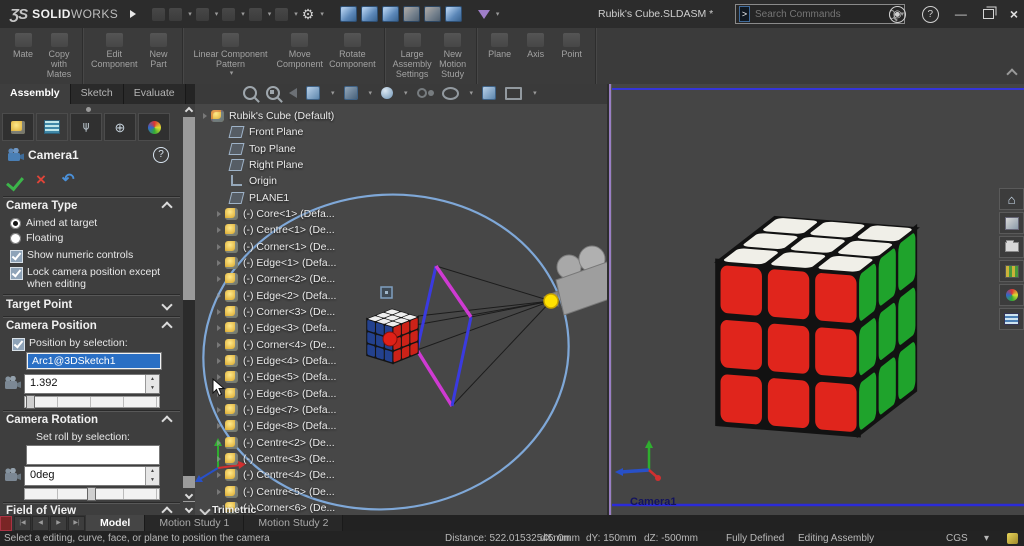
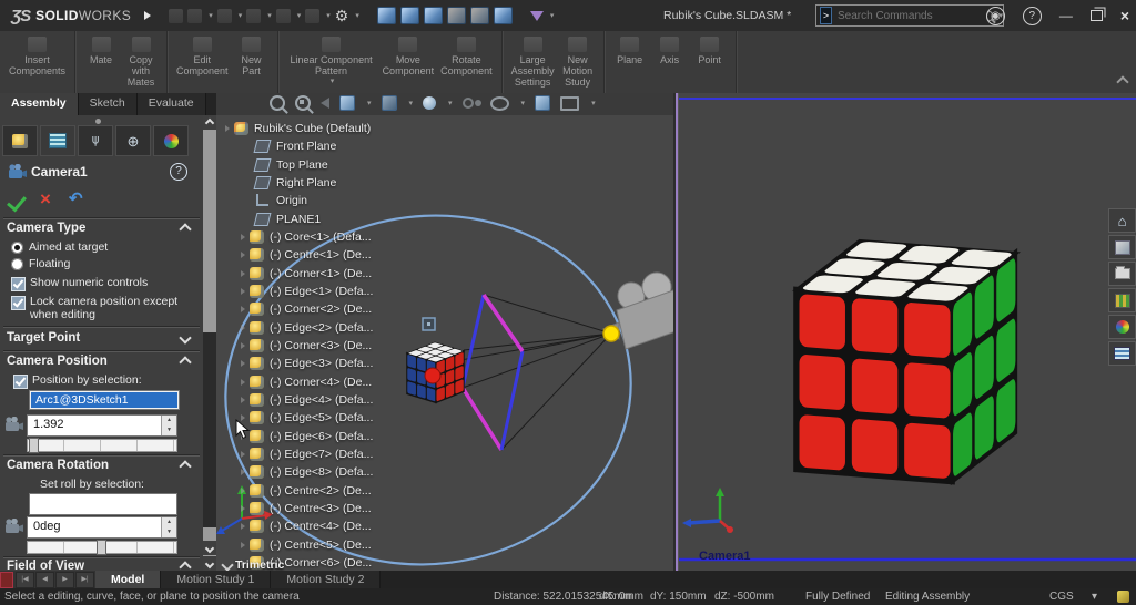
  ƷS
  SOLID
  WORKS
  ⚙
  Rubik's Cube.SLDASM *
  >
  Search Commands
  ◉
  ?
  —
  ×
+ Insert
+ Components
  Mate
  Copy
  with
  Mates
  Edit
  Component
  New
  Part
  Linear Component
  Pattern
  Move
  Component
  Rotate
  Component
  Large
  Assembly
  Settings
  New
  Motion
  Study
  Plane
  Axis
  Point
  Assembly
  Sketch
  Evaluate
  ⊕
  Camera1
  ?
  ×
  ↶
  Camera Type
  Aimed at target
  Floating
  Show numeric controls
  Lock camera position except when editing
  Target Point
  Camera Position
  Position by selection:
  Arc1@3DSketch1
  1.392
  Camera Rotation
  Set roll by selection:
  0deg
  Field of View
  Rubik's Cube (Default)
  Front Plane
  Top Plane
  Right Plane
  Origin
  PLANE1
  (-) Core<1> (Defa...
  (-) Centre<1> (De...
  (-) Corner<1> (De...
  (-) Edge<1> (Defa...
  (-) Corner<2> (De...
  (-) Edge<2> (Defa...
  (-) Corner<3> (De...
  (-) Edge<3> (Defa...
  (-) Corner<4> (De...
  (-) Edge<4> (Defa...
  (-) Edge<5> (Defa...
  (-) Edge<6> (Defa...
  (-) Edge<7> (Defa...
  (-) Edge<8> (Defa...
  (-) Centre<2> (De...
  (-) Centre<3> (De...
  (-) Centre<4> (De...
  (-) Centre<5> (De...
  (-) Corner<6> (De...
  Trimetric
  Camera1
  ⌂
  Model
  Motion Study 1
  Motion Study 2
  Select a editing, curve, face, or plane to position the camera
  Distance: 522.01532545mm
  dX: 0mm
  dY: 150mm
  dZ: -500mm
  Fully Defined
  Editing Assembly
  CGS
  ▾
